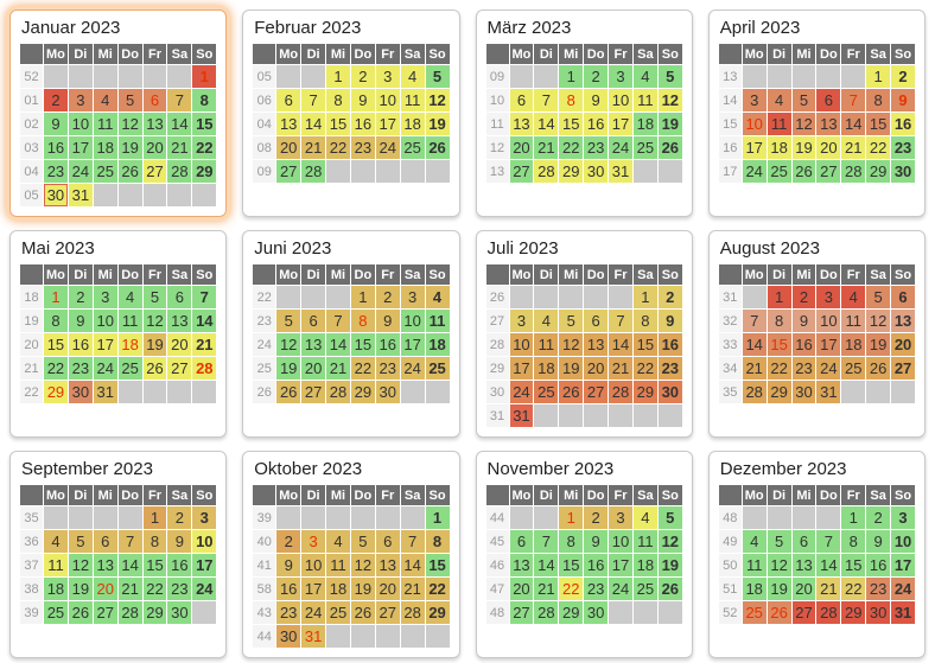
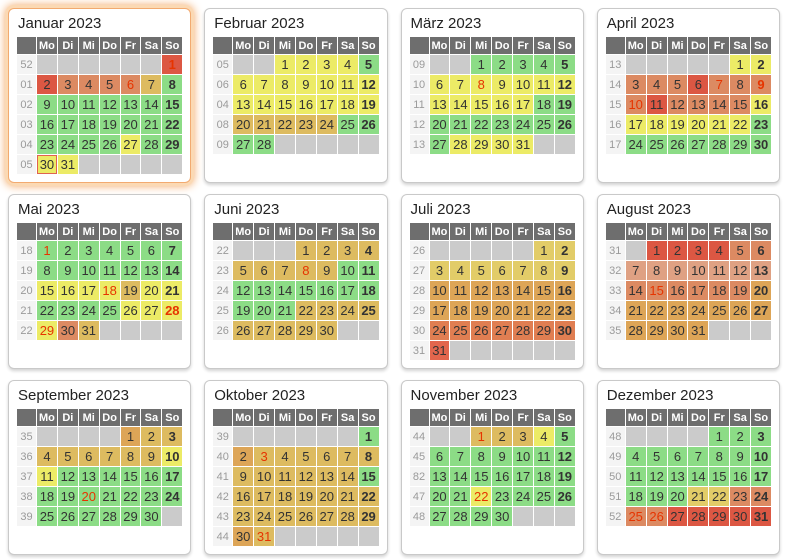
  Januar 2023
  	Mo	Di	Mi	Do	Fr	Sa	So
  52							1
  01	2	3	4	5	6	7	8
  02	9	10	11	12	13	14	15
  03	16	17	18	19	20	21	22
  04	23	24	25	26	27	28	29
  05	30	31
  Februar 2023
  	Mo	Di	Mi	Do	Fr	Sa	So
  05			1	2	3	4	5
  06	6	7	8	9	10	11	12
  04	13	14	15	16	17	18	19
  08	20	21	22	23	24	25	26
  09	27	28
  März 2023
  	Mo	Di	Mi	Do	Fr	Sa	So
  09			1	2	3	4	5
  10	6	7	8	9	10	11	12
  11	13	14	15	16	17	18	19
  12	20	21	22	23	24	25	26
  13	27	28	29	30	31
  April 2023
  	Mo	Di	Mi	Do	Fr	Sa	So
  13						1	2
  14	3	4	5	6	7	8	9
  15	10	11	12	13	14	15	16
  16	17	18	19	20	21	22	23
  17	24	25	26	27	28	29	30
  Mai 2023
  	Mo	Di	Mi	Do	Fr	Sa	So
  18	1	2	3	4	5	6	7
  19	8	9	10	11	12	13	14
  20	15	16	17	18	19	20	21
  21	22	23	24	25	26	27	28
  22	29	30	31
  Juni 2023
  	Mo	Di	Mi	Do	Fr	Sa	So
  22				1	2	3	4
  23	5	6	7	8	9	10	11
  24	12	13	14	15	16	17	18
  25	19	20	21	22	23	24	25
  26	26	27	28	29	30
  Juli 2023
  	Mo	Di	Mi	Do	Fr	Sa	So
  26						1	2
  27	3	4	5	6	7	8	9
  28	10	11	12	13	14	15	16
  29	17	18	19	20	21	22	23
  30	24	25	26	27	28	29	30
  31	31
  August 2023
  	Mo	Di	Mi	Do	Fr	Sa	So
  31		1	2	3	4	5	6
  32	7	8	9	10	11	12	13
  33	14	15	16	17	18	19	20
  34	21	22	23	24	25	26	27
  35	28	29	30	31
  September 2023
  	Mo	Di	Mi	Do	Fr	Sa	So
  35					1	2	3
  36	4	5	6	7	8	9	10
  37	11	12	13	14	15	16	17
  38	18	19	20	21	22	23	24
  39	25	26	27	28	29	30
  Oktober 2023
  	Mo	Di	Mi	Do	Fr	Sa	So
  39							1
  40	2	3	4	5	6	7	8
  41	9	10	11	12	13	14	15
- 58	16	17	18	19	20	21	22
+ 42	16	17	18	19	20	21	22
  43	23	24	25	26	27	28	29
  44	30	31
  November 2023
  	Mo	Di	Mi	Do	Fr	Sa	So
  44			1	2	3	4	5
  45	6	7	8	9	10	11	12
- 46	13	14	15	16	17	18	19
+ 82	13	14	15	16	17	18	19
  47	20	21	22	23	24	25	26
  48	27	28	29	30
  Dezember 2023
  	Mo	Di	Mi	Do	Fr	Sa	So
  48					1	2	3
  49	4	5	6	7	8	9	10
  50	11	12	13	14	15	16	17
  51	18	19	20	21	22	23	24
  52	25	26	27	28	29	30	31
